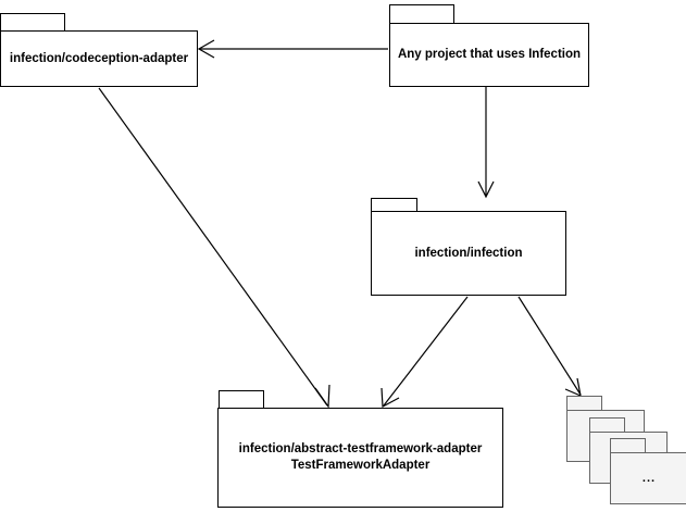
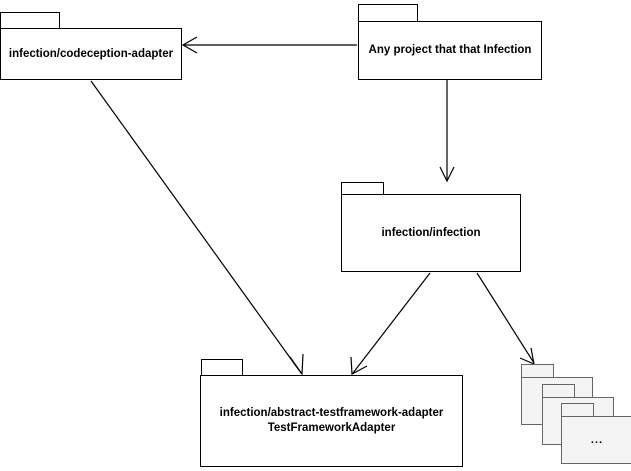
  infection/codeception-adapter
- Any project that uses Infection
+ Any project that that Infection
  infection/infection
  infection/abstract-testframework-adapter
  TestFrameworkAdapter
  ...
